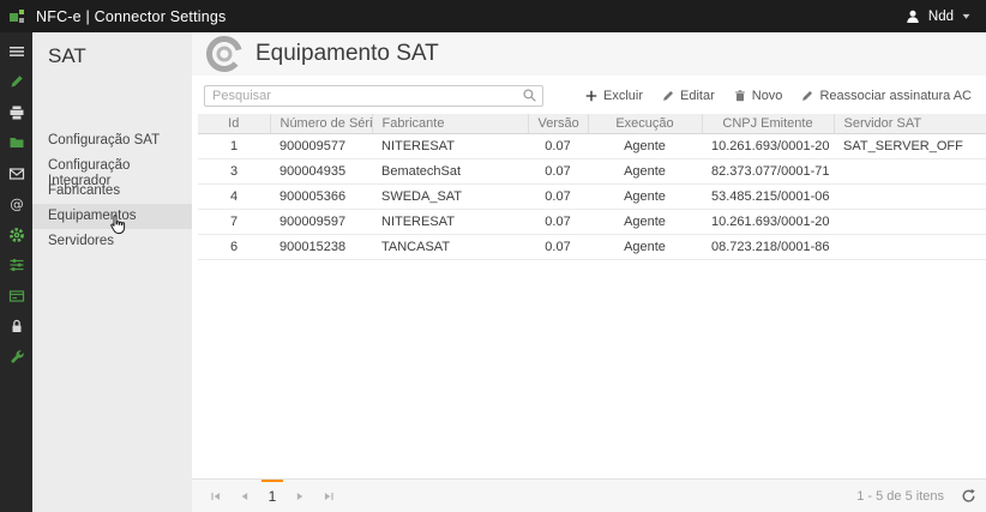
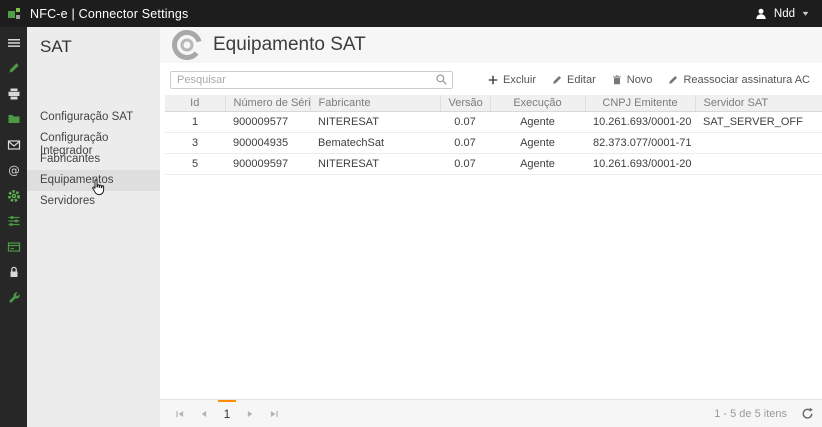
  NFC-e | Connector Settings
  Ndd
  @
  SAT
  Configuração SAT
  Configuração Integrador
  Fabricantes
  Equipametos
  Servidores
  Equipamento SAT
  Pesquisar
  Excluir
  Editar
  Novo
  Reassociar assinatura AC
  Id	Número de Séri	Fabricante	Versão	Execução	CNPJ Emitente	Servidor SAT
  1	900009577	NITERESAT	0.07	Agente	10.261.693/0001-20	SAT_SERVER_OFF
  3	900004935	BematechSat	0.07	Agente	82.373.077/0001-71
- 4	900005366	SWEDA_SAT	0.07	Agente	53.485.215/0001-06
- 7	900009597	NITERESAT	0.07	Agente	10.261.693/0001-20
+ 5	900009597	NITERESAT	0.07	Agente	10.261.693/0001-20
- 6	900015238	TANCASAT	0.07	Agente	08.723.218/0001-86
  1
  1 - 5 de 5 itens
